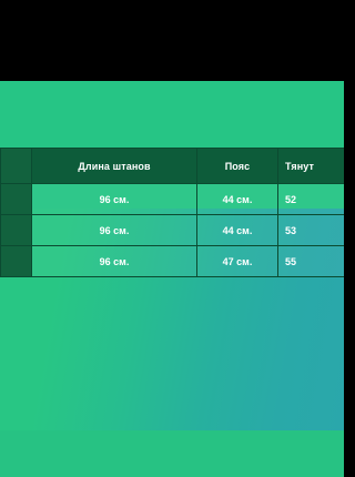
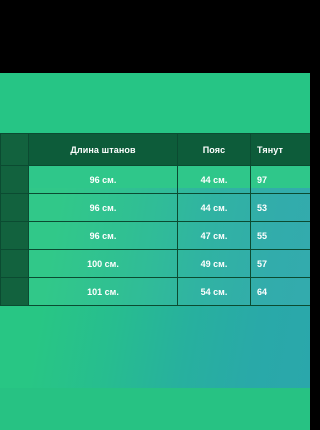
  	Длина штанов	Пояс	Тянут
- 	96 см.	44 см.	52
+ 	96 см.	44 см.	97
  	96 см.	44 см.	53
  	96 см.	47 см.	55
+ 	100 см.	49 см.	57
+ 	101 см.	54 см.	64
